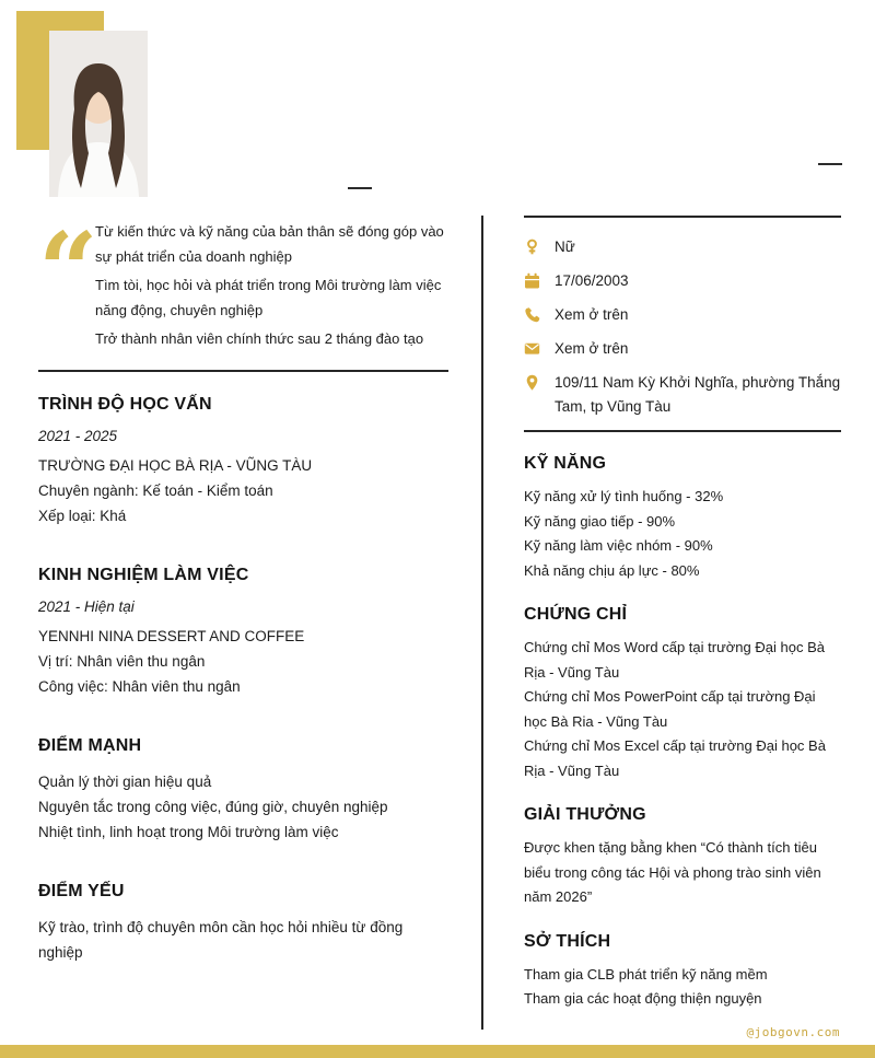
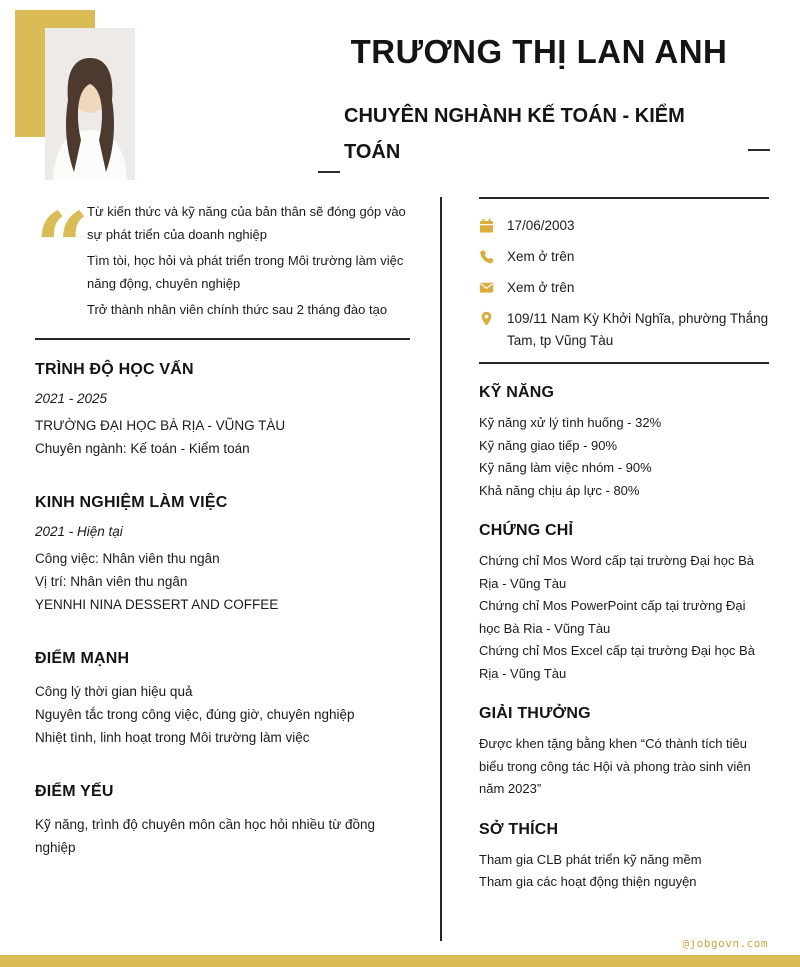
+ TRƯƠNG THỊ LAN ANH
+ CHUYÊN NGHÀNH KẾ TOÁN - KIỂM
+ TOÁN
  “
  Từ kiến thức và kỹ năng của bản thân sẽ đóng góp vào sự phát triển của doanh nghiệp
  Tìm tòi, học hỏi và phát triển trong Môi trường làm việc năng động, chuyên nghiệp
  Trở thành nhân viên chính thức sau 2 tháng đào tạo
  TRÌNH ĐỘ HỌC VẤN
  2021 - 2025
  TRƯỜNG ĐẠI HỌC BÀ RỊA - VŨNG TÀU
  Chuyên ngành: Kế toán - Kiểm toán
- Xếp loại: Khá
  KINH NGHIỆM LÀM VIỆC
  2021 - Hiện tại
- YENNHI NINA DESSERT AND COFFEE
+ Công việc: Nhân viên thu ngân
  Vị trí: Nhân viên thu ngân
- Công việc: Nhân viên thu ngân
+ YENNHI NINA DESSERT AND COFFEE
  ĐIỂM MẠNH
- Quản lý thời gian hiệu quả
+ Công lý thời gian hiệu quả
  Nguyên tắc trong công việc, đúng giờ, chuyên nghiệp
  Nhiệt tình, linh hoạt trong Môi trường làm việc
  ĐIỂM YẾU
- Kỹ trào, trình độ chuyên môn cần học hỏi nhiều từ đồng nghiệp
+ Kỹ năng, trình độ chuyên môn cần học hỏi nhiều từ đồng nghiệp
- Nữ
  17/06/2003
  Xem ở trên
  Xem ở trên
  109/11 Nam Kỳ Khởi Nghĩa, phường Thắng Tam, tp Vũng Tàu
  KỸ NĂNG
  Kỹ năng xử lý tình huống - 32%
  Kỹ năng giao tiếp - 90%
  Kỹ năng làm việc nhóm - 90%
  Khả năng chịu áp lực - 80%
  CHỨNG CHỈ
  Chứng chỉ Mos Word cấp tại trường Đại học Bà Rịa - Vũng Tàu
  Chứng chỉ Mos PowerPoint cấp tại trường Đại học Bà Ria - Vũng Tàu
  Chứng chỉ Mos Excel cấp tại trường Đại học Bà Rịa - Vũng Tàu
  GIẢI THƯỞNG
- Được khen tặng bằng khen “Có thành tích tiêu biểu trong công tác Hội và phong trào sinh viên năm 2026”
+ Được khen tặng bằng khen “Có thành tích tiêu biểu trong công tác Hội và phong trào sinh viên năm 2023”
  SỞ THÍCH
  Tham gia CLB phát triển kỹ năng mềm
  Tham gia các hoạt động thiện nguyện
  @jobgovn.com
